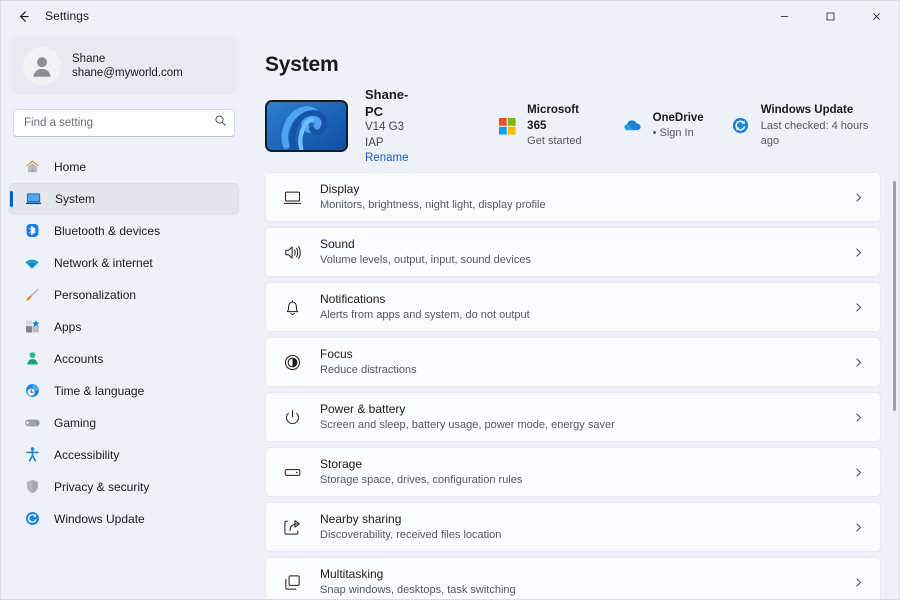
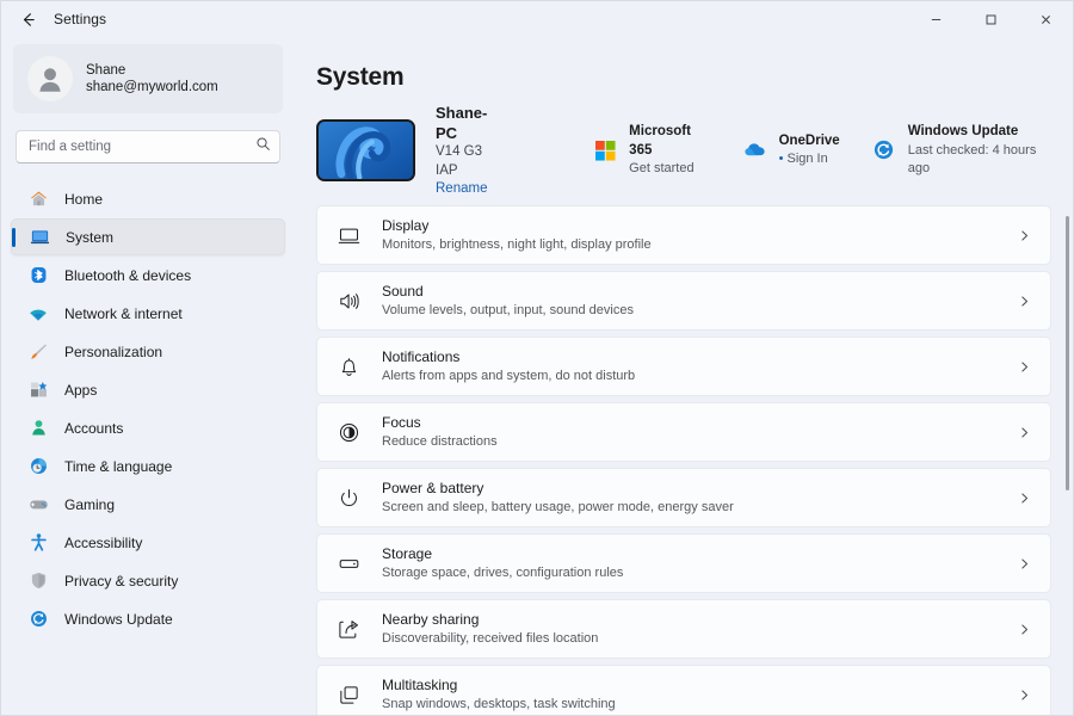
  Settings
  Shane
  shane@myworld.com
  Find a setting
  Home
  System
  Bluetooth & devices
  Network & internet
  Personalization
  Apps
  Accounts
  Time & language
  Gaming
  Accessibility
  Privacy & security
  Windows Update
  System
  Shane-PC
  V14 G3 IAP
  Rename
  Microsoft 365
  Get started
  OneDrive
  • Sign In
  Windows Update
  Last checked: 4 hours ago
  Display
  Monitors, brightness, night light, display profile
  Sound
  Volume levels, output, input, sound devices
  Notifications
- Alerts from apps and system, do not output
+ Alerts from apps and system, do not disturb
  Focus
  Reduce distractions
  Power & battery
  Screen and sleep, battery usage, power mode, energy saver
  Storage
  Storage space, drives, configuration rules
  Nearby sharing
  Discoverability, received files location
  Multitasking
  Snap windows, desktops, task switching
